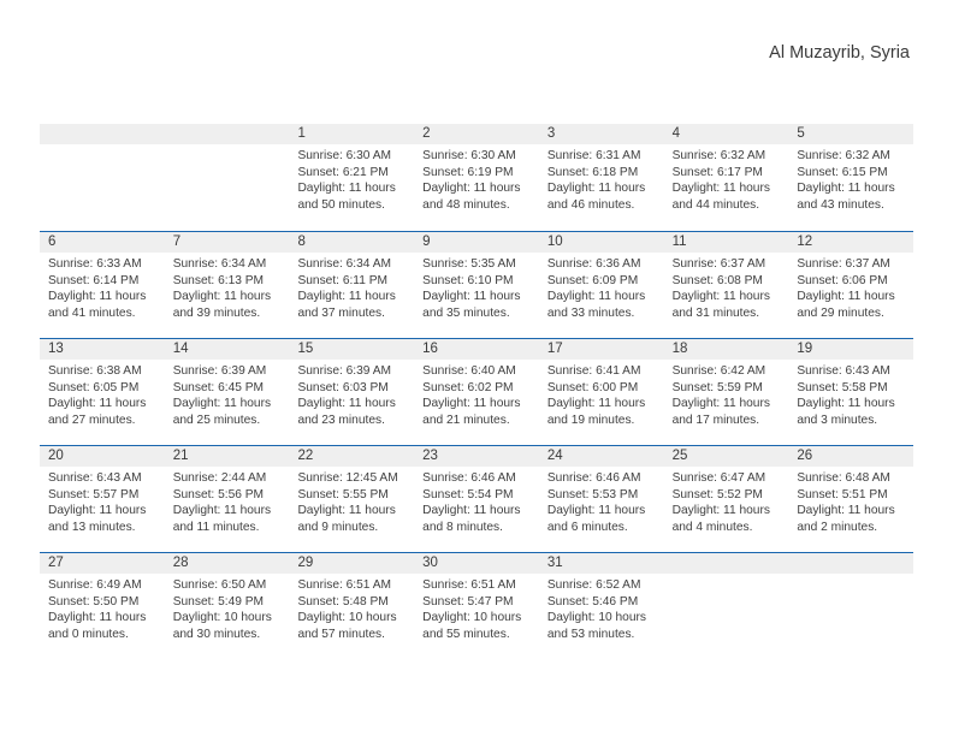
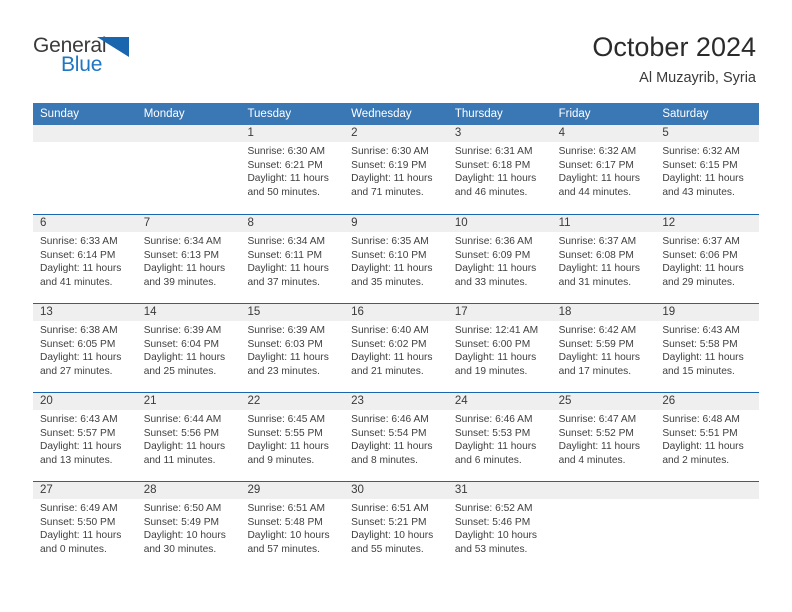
+ General
+ Blue
+ October 2024
  Al Muzayrib, Syria
+ Sunday
+ Monday
+ Tuesday
+ Wednesday
+ Thursday
+ Friday
+ Saturday
  1
  Sunrise: 6:30 AM
  Sunset: 6:21 PM
  Daylight: 11 hours
  and 50 minutes.
  2
  Sunrise: 6:30 AM
  Sunset: 6:19 PM
  Daylight: 11 hours
- and 48 minutes.
+ and 71 minutes.
  3
  Sunrise: 6:31 AM
  Sunset: 6:18 PM
  Daylight: 11 hours
  and 46 minutes.
  4
  Sunrise: 6:32 AM
  Sunset: 6:17 PM
  Daylight: 11 hours
  and 44 minutes.
  5
  Sunrise: 6:32 AM
  Sunset: 6:15 PM
  Daylight: 11 hours
  and 43 minutes.
  6
  Sunrise: 6:33 AM
  Sunset: 6:14 PM
  Daylight: 11 hours
  and 41 minutes.
  7
  Sunrise: 6:34 AM
  Sunset: 6:13 PM
  Daylight: 11 hours
  and 39 minutes.
  8
  Sunrise: 6:34 AM
  Sunset: 6:11 PM
  Daylight: 11 hours
  and 37 minutes.
  9
- Sunrise: 5:35 AM
+ Sunrise: 6:35 AM
  Sunset: 6:10 PM
  Daylight: 11 hours
  and 35 minutes.
  10
  Sunrise: 6:36 AM
  Sunset: 6:09 PM
  Daylight: 11 hours
  and 33 minutes.
  11
  Sunrise: 6:37 AM
  Sunset: 6:08 PM
  Daylight: 11 hours
  and 31 minutes.
  12
  Sunrise: 6:37 AM
  Sunset: 6:06 PM
  Daylight: 11 hours
  and 29 minutes.
  13
  Sunrise: 6:38 AM
  Sunset: 6:05 PM
  Daylight: 11 hours
  and 27 minutes.
  14
  Sunrise: 6:39 AM
- Sunset: 6:45 PM
+ Sunset: 6:04 PM
  Daylight: 11 hours
  and 25 minutes.
  15
  Sunrise: 6:39 AM
  Sunset: 6:03 PM
  Daylight: 11 hours
  and 23 minutes.
  16
  Sunrise: 6:40 AM
  Sunset: 6:02 PM
  Daylight: 11 hours
  and 21 minutes.
  17
- Sunrise: 6:41 AM
+ Sunrise: 12:41 AM
  Sunset: 6:00 PM
  Daylight: 11 hours
  and 19 minutes.
  18
  Sunrise: 6:42 AM
  Sunset: 5:59 PM
  Daylight: 11 hours
  and 17 minutes.
  19
  Sunrise: 6:43 AM
  Sunset: 5:58 PM
  Daylight: 11 hours
- and 3 minutes.
+ and 15 minutes.
  20
  Sunrise: 6:43 AM
  Sunset: 5:57 PM
  Daylight: 11 hours
  and 13 minutes.
  21
- Sunrise: 2:44 AM
+ Sunrise: 6:44 AM
  Sunset: 5:56 PM
  Daylight: 11 hours
  and 11 minutes.
  22
- Sunrise: 12:45 AM
+ Sunrise: 6:45 AM
  Sunset: 5:55 PM
  Daylight: 11 hours
  and 9 minutes.
  23
  Sunrise: 6:46 AM
  Sunset: 5:54 PM
  Daylight: 11 hours
  and 8 minutes.
  24
  Sunrise: 6:46 AM
  Sunset: 5:53 PM
  Daylight: 11 hours
  and 6 minutes.
  25
  Sunrise: 6:47 AM
  Sunset: 5:52 PM
  Daylight: 11 hours
  and 4 minutes.
  26
  Sunrise: 6:48 AM
  Sunset: 5:51 PM
  Daylight: 11 hours
  and 2 minutes.
  27
  Sunrise: 6:49 AM
  Sunset: 5:50 PM
  Daylight: 11 hours
  and 0 minutes.
  28
  Sunrise: 6:50 AM
  Sunset: 5:49 PM
  Daylight: 10 hours
  and 30 minutes.
  29
  Sunrise: 6:51 AM
  Sunset: 5:48 PM
  Daylight: 10 hours
  and 57 minutes.
  30
  Sunrise: 6:51 AM
- Sunset: 5:47 PM
+ Sunset: 5:21 PM
  Daylight: 10 hours
  and 55 minutes.
  31
  Sunrise: 6:52 AM
  Sunset: 5:46 PM
  Daylight: 10 hours
  and 53 minutes.
